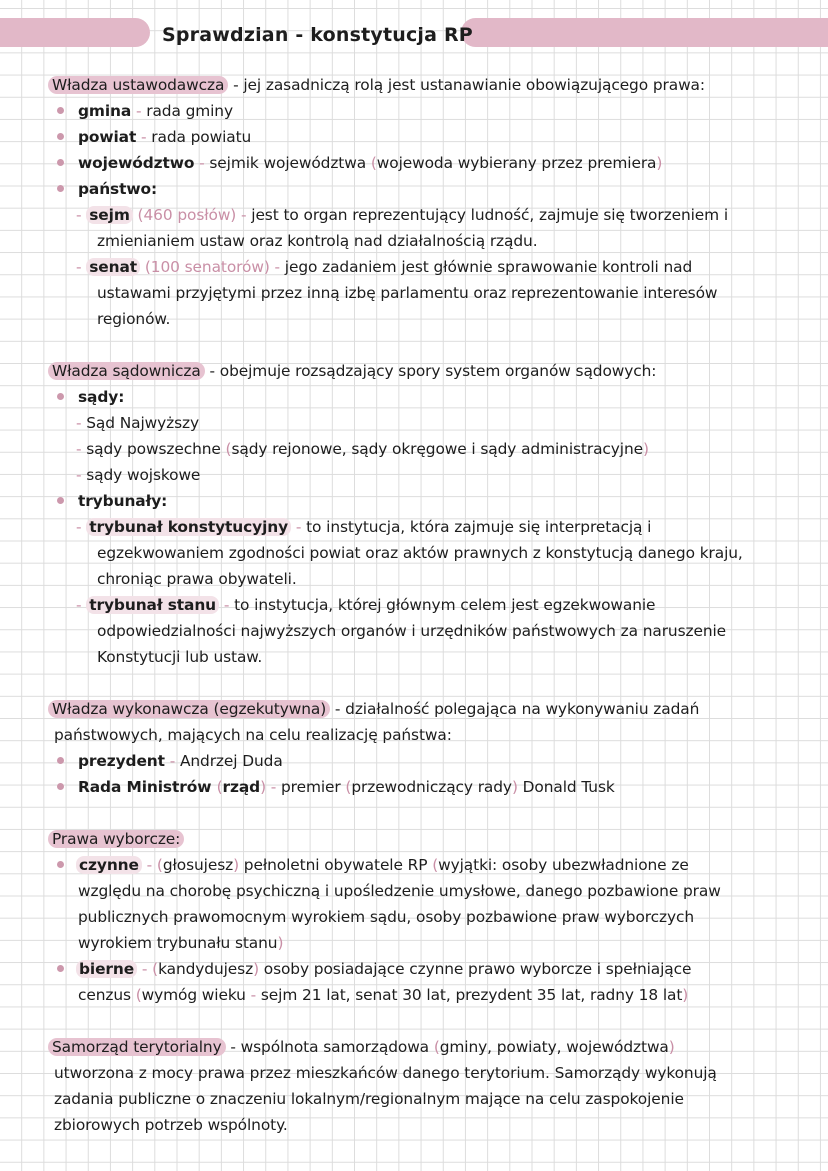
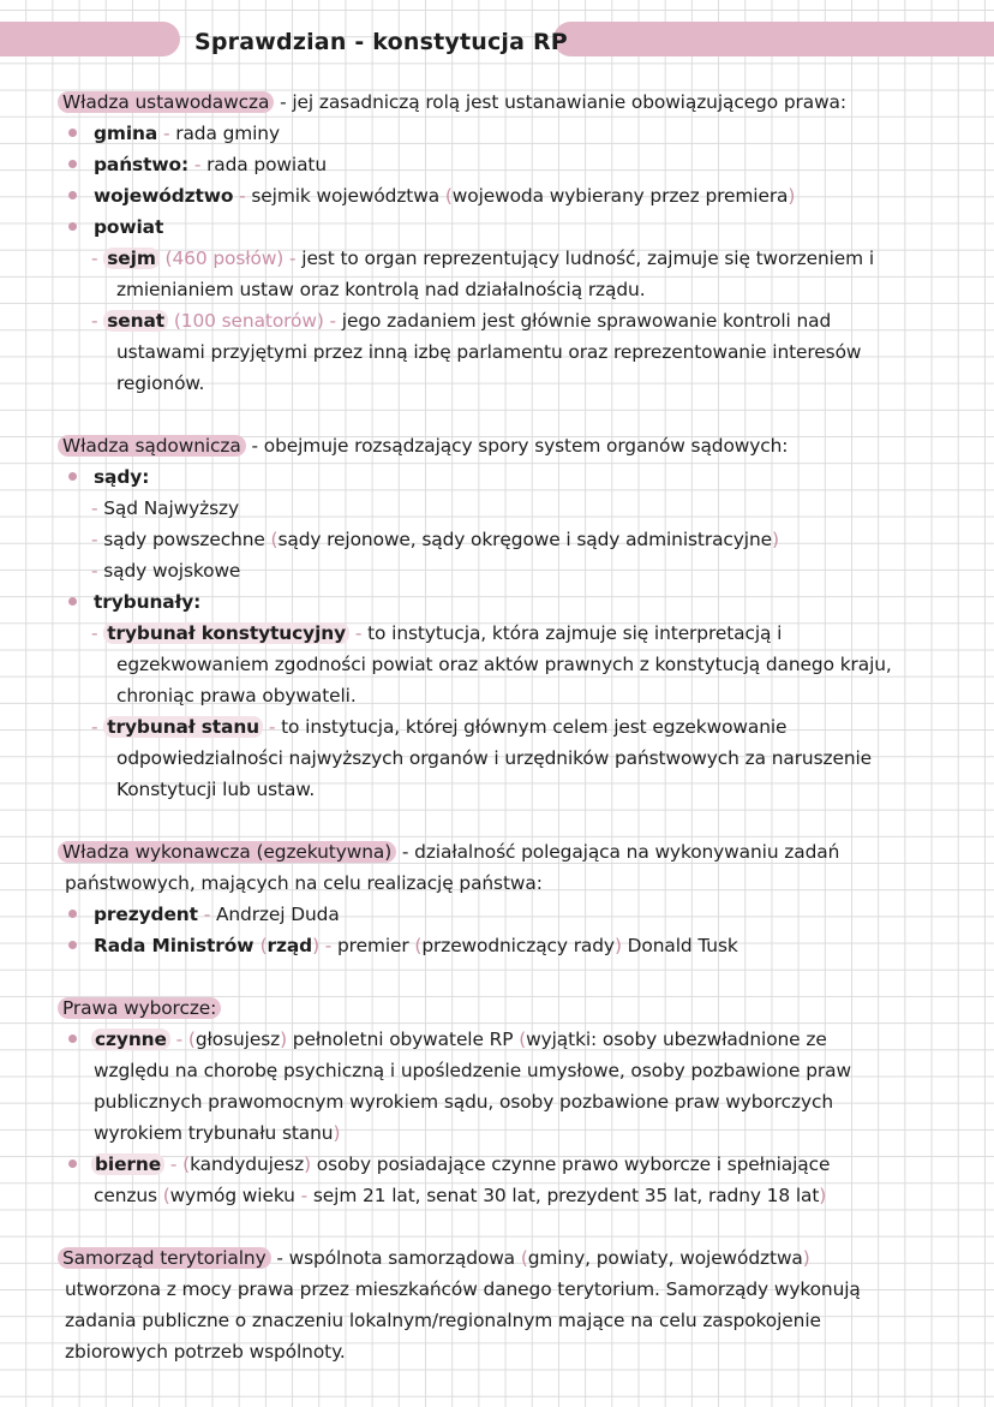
  Sprawdzian - konstytucja RP
  Władza ustawodawcza - jej zasadniczą rolą jest ustanawianie obowiązującego prawa:
  gmina - rada gminy
- powiat - rada powiatu
+ państwo: - rada powiatu
  województwo - sejmik województwa (wojewoda wybierany przez premiera)
- państwo:
+ powiat
  - sejm (460 posłów) - jest to organ reprezentujący ludność, zajmuje się tworzeniem i
  zmienianiem ustaw oraz kontrolą nad działalnością rządu.
  - senat (100 senatorów) - jego zadaniem jest głównie sprawowanie kontroli nad
  ustawami przyjętymi przez inną izbę parlamentu oraz reprezentowanie interesów
  regionów.
  Władza sądownicza - obejmuje rozsądzający spory system organów sądowych:
  sądy:
  - Sąd Najwyższy
  - sądy powszechne (sądy rejonowe, sądy okręgowe i sądy administracyjne)
  - sądy wojskowe
  trybunały:
  - trybunał konstytucyjny - to instytucja, która zajmuje się interpretacją i
  egzekwowaniem zgodności powiat oraz aktów prawnych z konstytucją danego kraju,
  chroniąc prawa obywateli.
  - trybunał stanu - to instytucja, której głównym celem jest egzekwowanie
  odpowiedzialności najwyższych organów i urzędników państwowych za naruszenie
  Konstytucji lub ustaw.
  Władza wykonawcza (egzekutywna) - działalność polegająca na wykonywaniu zadań
  państwowych, mających na celu realizację państwa:
  prezydent - Andrzej Duda
  Rada Ministrów (rząd) - premier (przewodniczący rady) Donald Tusk
  Prawa wyborcze:
  czynne - (głosujesz) pełnoletni obywatele RP (wyjątki: osoby ubezwładnione ze
- względu na chorobę psychiczną i upośledzenie umysłowe, danego pozbawione praw
+ względu na chorobę psychiczną i upośledzenie umysłowe, osoby pozbawione praw
  publicznych prawomocnym wyrokiem sądu, osoby pozbawione praw wyborczych
  wyrokiem trybunału stanu)
  bierne - (kandydujesz) osoby posiadające czynne prawo wyborcze i spełniające
  cenzus (wymóg wieku - sejm 21 lat, senat 30 lat, prezydent 35 lat, radny 18 lat)
  Samorząd terytorialny - wspólnota samorządowa (gminy, powiaty, województwa)
  utworzona z mocy prawa przez mieszkańców danego terytorium. Samorządy wykonują
  zadania publiczne o znaczeniu lokalnym/regionalnym mające na celu zaspokojenie
  zbiorowych potrzeb wspólnoty.
